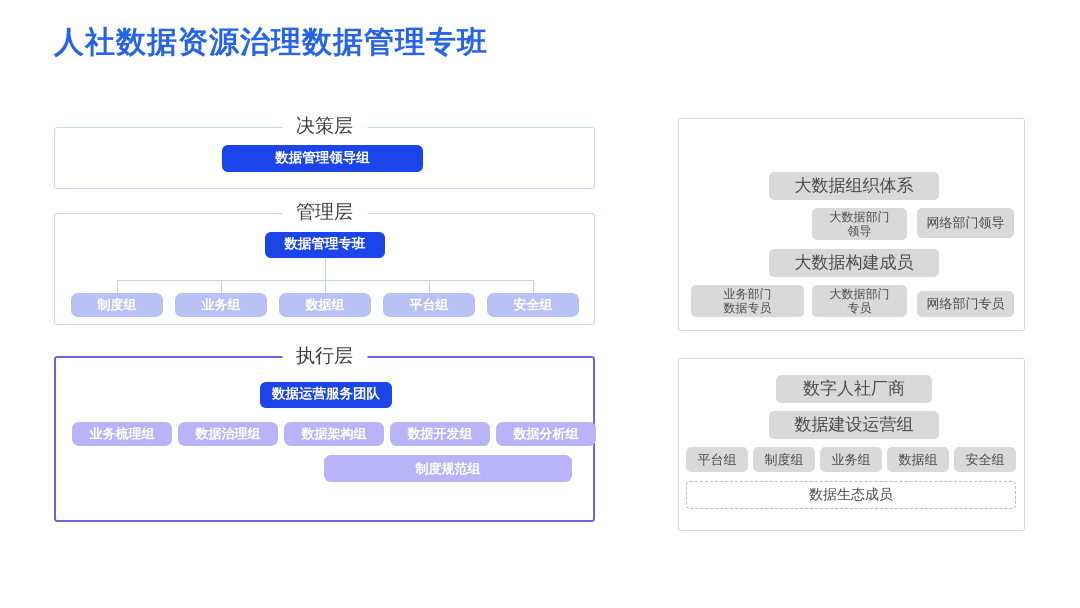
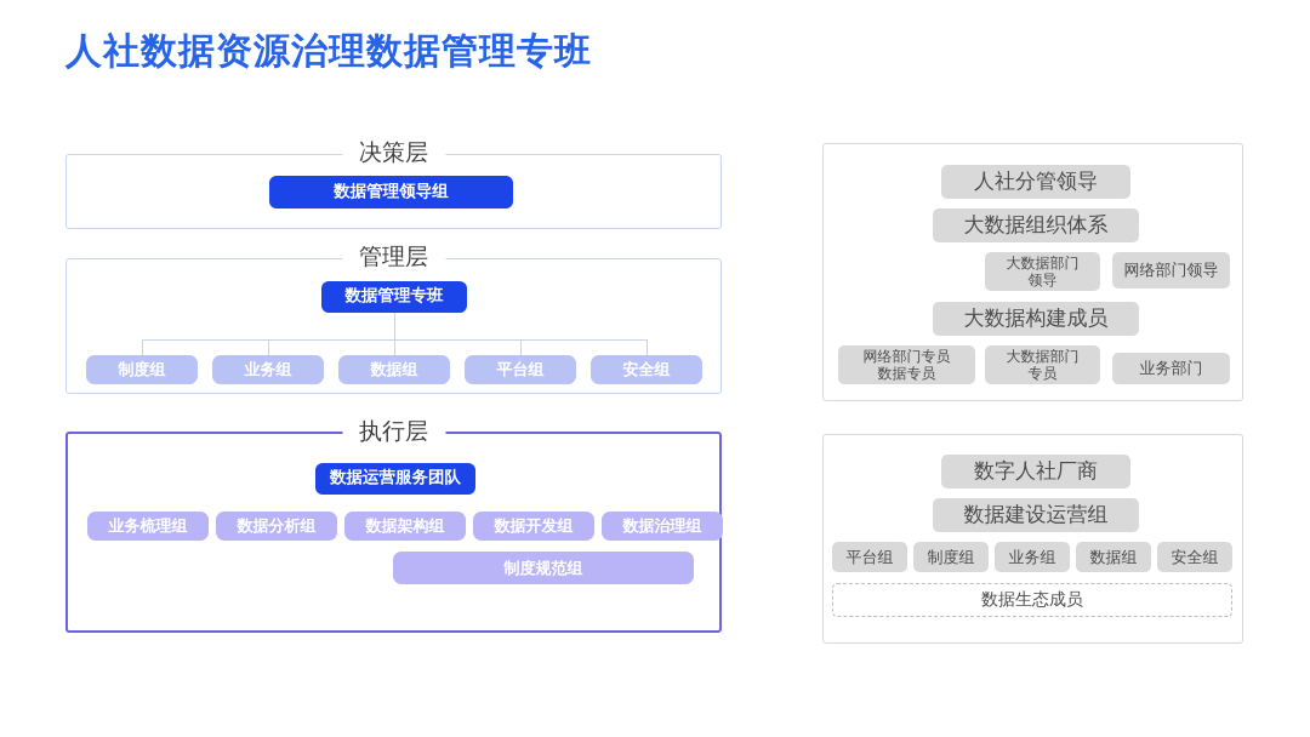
  人社数据资源治理数据管理专班
  决策层
  数据管理领导组
  管理层
  数据管理专班
  制度组
  业务组
  数据组
  平台组
  安全组
  执行层
  数据运营服务团队
  业务梳理组
- 数据治理组
+ 数据分析组
  数据架构组
  数据开发组
- 数据分析组
+ 数据治理组
  制度规范组
+ 人社分管领导
  大数据组织体系
  大数据部门
  领导
  网络部门领导
  大数据构建成员
- 业务部门
+ 网络部门专员
  数据专员
  大数据部门
  专员
- 网络部门专员
+ 业务部门
  数字人社厂商
  数据建设运营组
  平台组
  制度组
  业务组
  数据组
  安全组
  数据生态成员
